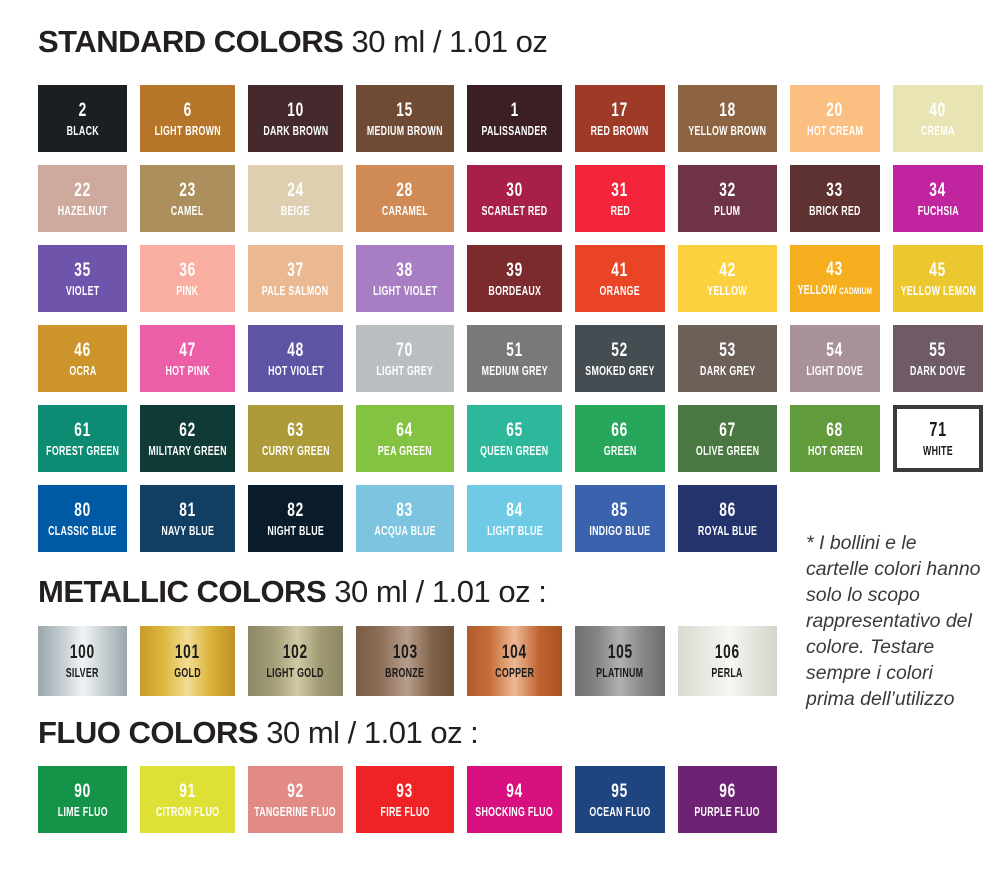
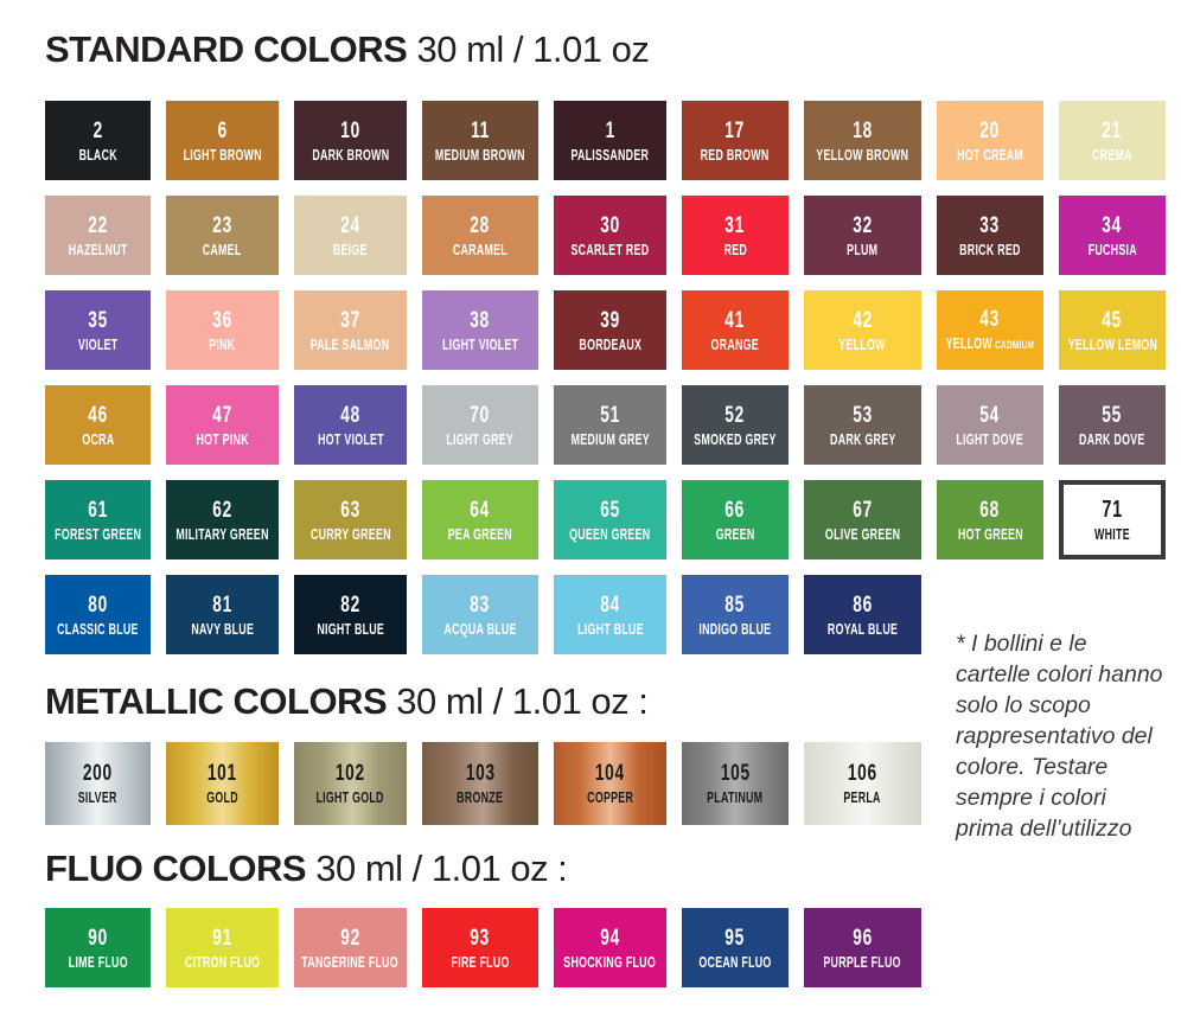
  STANDARD COLORS 30 ml / 1.01 oz
  2
  BLACK
  6
  LIGHT BROWN
  10
  DARK BROWN
- 15
+ 11
  MEDIUM BROWN
  1
  PALISSANDER
  17
  RED BROWN
  18
  YELLOW BROWN
  20
  HOT CREAM
- 40
+ 21
  CREMA
  22
  HAZELNUT
  23
  CAMEL
  24
  BEIGE
  28
  CARAMEL
  30
  SCARLET RED
  31
  RED
  32
  PLUM
  33
  BRICK RED
  34
  FUCHSIA
  35
  VIOLET
  36
  PINK
  37
  PALE SALMON
  38
  LIGHT VIOLET
  39
  BORDEAUX
  41
  ORANGE
  42
  YELLOW
  43
  YELLOW CADMIUM
  45
  YELLOW LEMON
  46
  OCRA
  47
  HOT PINK
  48
  HOT VIOLET
  70
  LIGHT GREY
  51
  MEDIUM GREY
  52
  SMOKED GREY
  53
  DARK GREY
  54
  LIGHT DOVE
  55
  DARK DOVE
  61
  FOREST GREEN
  62
  MILITARY GREEN
  63
  CURRY GREEN
  64
  PEA GREEN
  65
  QUEEN GREEN
  66
  GREEN
  67
  OLIVE GREEN
  68
  HOT GREEN
  71
  WHITE
  80
  CLASSIC BLUE
  81
  NAVY BLUE
  82
  NIGHT BLUE
  83
  ACQUA BLUE
  84
  LIGHT BLUE
  85
  INDIGO BLUE
  86
  ROYAL BLUE
  METALLIC COLORS 30 ml / 1.01 oz :
- 100
+ 200
  SILVER
  101
  GOLD
  102
  LIGHT GOLD
  103
  BRONZE
  104
  COPPER
  105
  PLATINUM
  106
  PERLA
  FLUO COLORS 30 ml / 1.01 oz :
  90
  LIME FLUO
  91
  CITRON FLUO
  92
  TANGERINE FLUO
  93
  FIRE FLUO
  94
  SHOCKING FLUO
  95
  OCEAN FLUO
  96
  PURPLE FLUO
  * I bollini e le cartelle colori hanno solo lo scopo rappresentativo del colore. Testare sempre i colori prima dell’utilizzo
